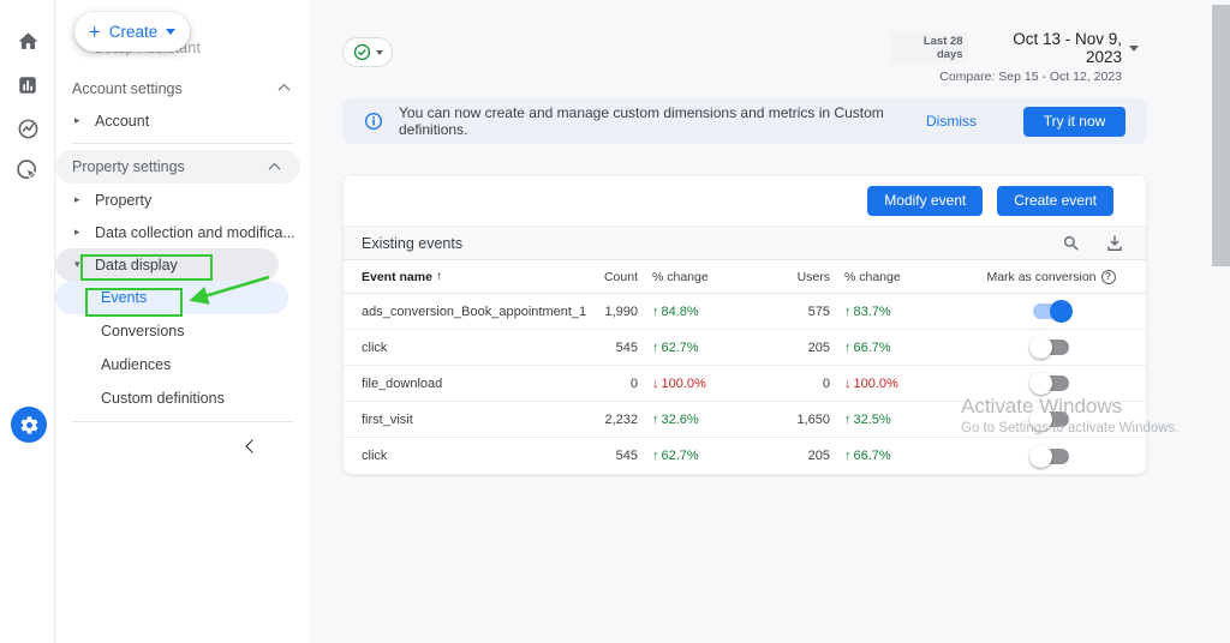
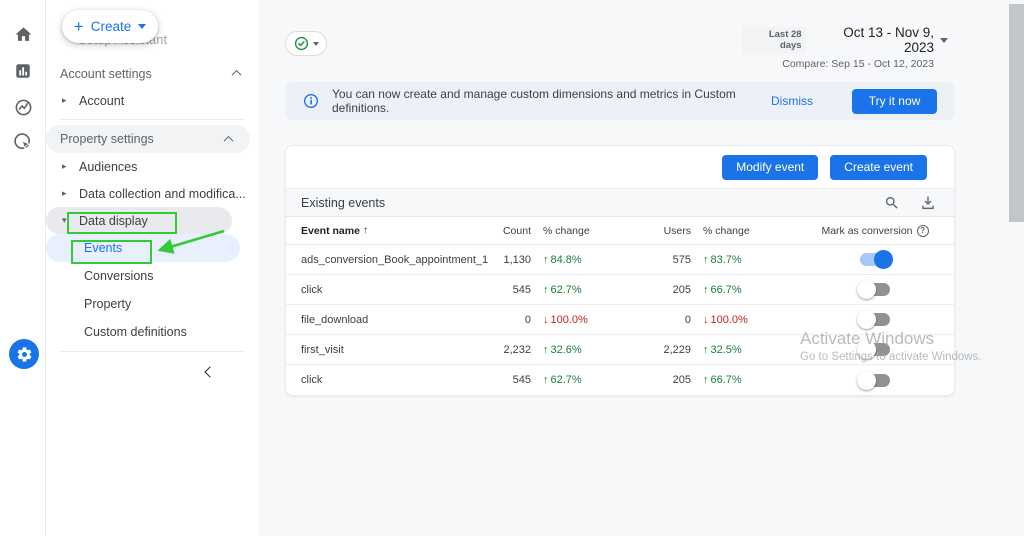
  +
  Create
  Account settings
  ▸
  Account
  Property settings
  ▸
- Property
+ Audiences
  ▸
  Data collection and modifica...
  ▾
  Data display
  Events
  Conversions
- Audiences
+ Property
  Custom definitions
  Last 28 days
  Oct 13 - Nov 9, 2023
  Compare: Sep 15 - Oct 12, 2023
  You can now create and manage custom dimensions and metrics in Custom definitions.
  Dismiss
  Try it now
  Modify event
  Create event
  Existing events
  Event name
  ↑
  Count
  % change
  Users
  % change
  Mark as conversion
  ?
  ads_conversion_Book_appointment_1
- 1,990
+ 1,130
  ↑
  84.8%
  575
  ↑
  83.7%
  click
  545
  ↑
  62.7%
  205
  ↑
  66.7%
  file_download
  0
  ↓
  100.0%
  0
  ↓
  100.0%
  first_visit
  2,232
  ↑
  32.6%
- 1,650
+ 2,229
  ↑
  32.5%
  click
  545
  ↑
  62.7%
  205
  ↑
  66.7%
  Activate Windows
  Go to Settings to activate Windows.
